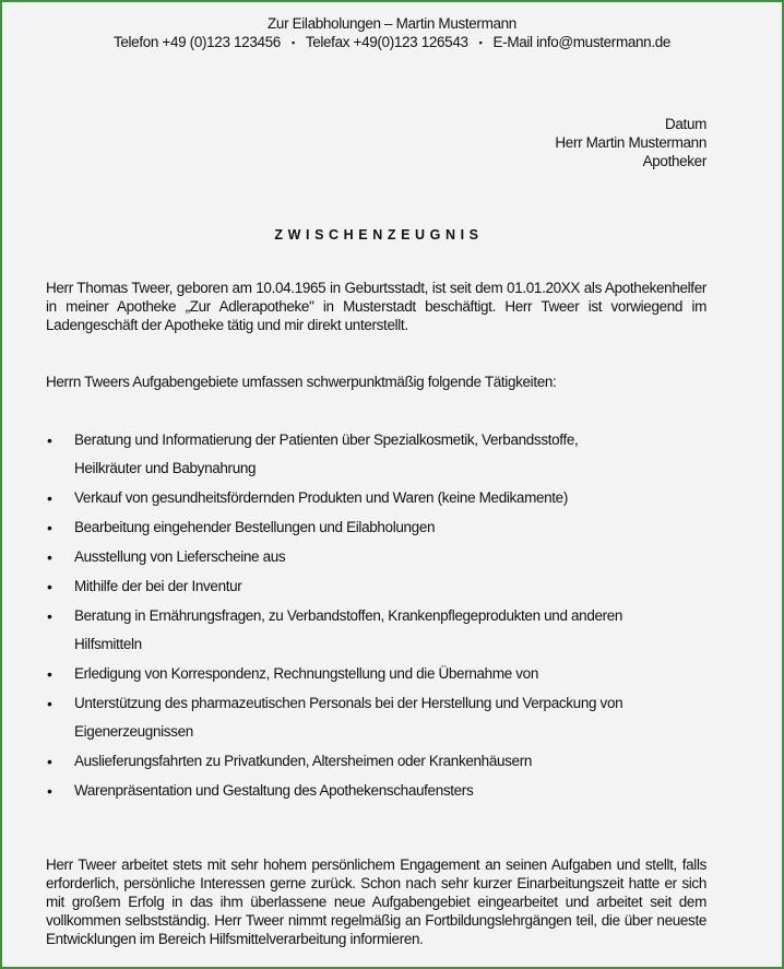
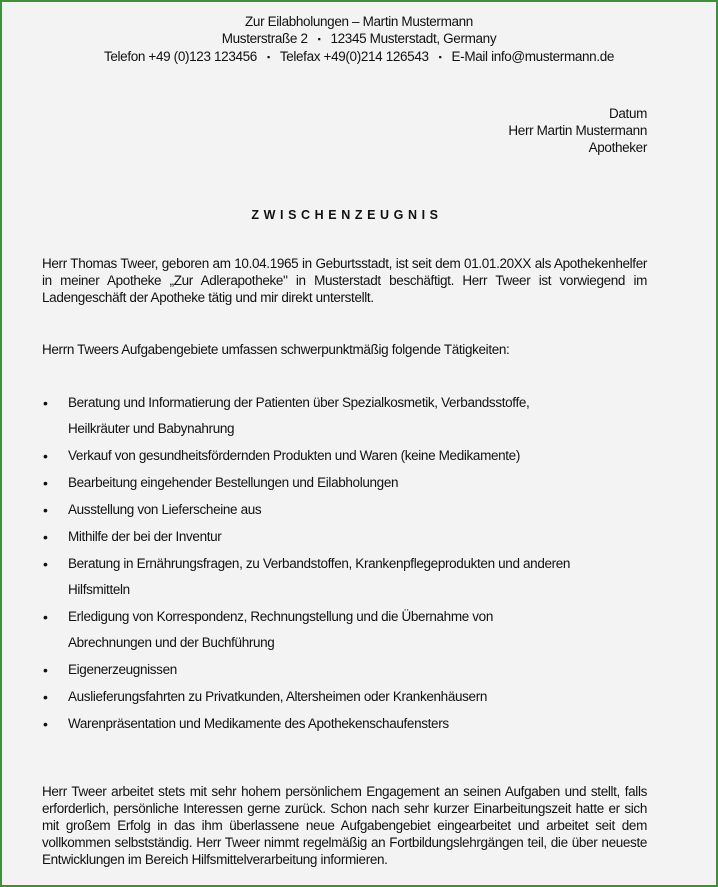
  Zur Eilabholungen – Martin Mustermann
+ Musterstraße 2 ▪ 12345 Musterstadt, Germany
- Telefon +49 (0)123 123456 ▪ Telefax +49(0)123 126543 ▪ E-Mail info@mustermann.de
+ Telefon +49 (0)123 123456 ▪ Telefax +49(0)214 126543 ▪ E-Mail info@mustermann.de
  Datum
  Herr Martin Mustermann
  Apotheker
  ZWISCHENZEUGNIS
  Herr Thomas Tweer, geboren am 10.04.1965 in Geburtsstadt, ist seit dem 01.01.20XX als Apothekenhelfer in meiner Apotheke „Zur Adlerapotheke" in Musterstadt beschäftigt. Herr Tweer ist vorwiegend im Ladengeschäft der Apotheke tätig und mir direkt unterstellt.
  Herrn Tweers Aufgabengebiete umfassen schwerpunktmäßig folgende Tätigkeiten:
  •
  Beratung und Informatierung der Patienten über Spezialkosmetik, Verbandsstoffe,
  Heilkräuter und Babynahrung
  •
  Verkauf von gesundheitsfördernden Produkten und Waren (keine Medikamente)
  •
  Bearbeitung eingehender Bestellungen und Eilabholungen
  •
  Ausstellung von Lieferscheine aus
  •
  Mithilfe der bei der Inventur
  •
  Beratung in Ernährungsfragen, zu Verbandstoffen, Krankenpflegeprodukten und anderen
  Hilfsmitteln
  •
  Erledigung von Korrespondenz, Rechnungstellung und die Übernahme von
+ Abrechnungen und der Buchführung
  •
- Unterstützung des pharmazeutischen Personals bei der Herstellung und Verpackung von
  Eigenerzeugnissen
  •
  Auslieferungsfahrten zu Privatkunden, Altersheimen oder Krankenhäusern
  •
- Warenpräsentation und Gestaltung des Apothekenschaufensters
+ Warenpräsentation und Medikamente des Apothekenschaufensters
  Herr Tweer arbeitet stets mit sehr hohem persönlichem Engagement an seinen Aufgaben und stellt, falls erforderlich, persönliche Interessen gerne zurück. Schon nach sehr kurzer Einarbeitungszeit hatte er sich mit großem Erfolg in das ihm überlassene neue Aufgabengebiet eingearbeitet und arbeitet seit dem vollkommen selbstständig. Herr Tweer nimmt regelmäßig an Fortbildungslehrgängen teil, die über neueste Entwicklungen im Bereich Hilfsmittelverarbeitung informieren.
